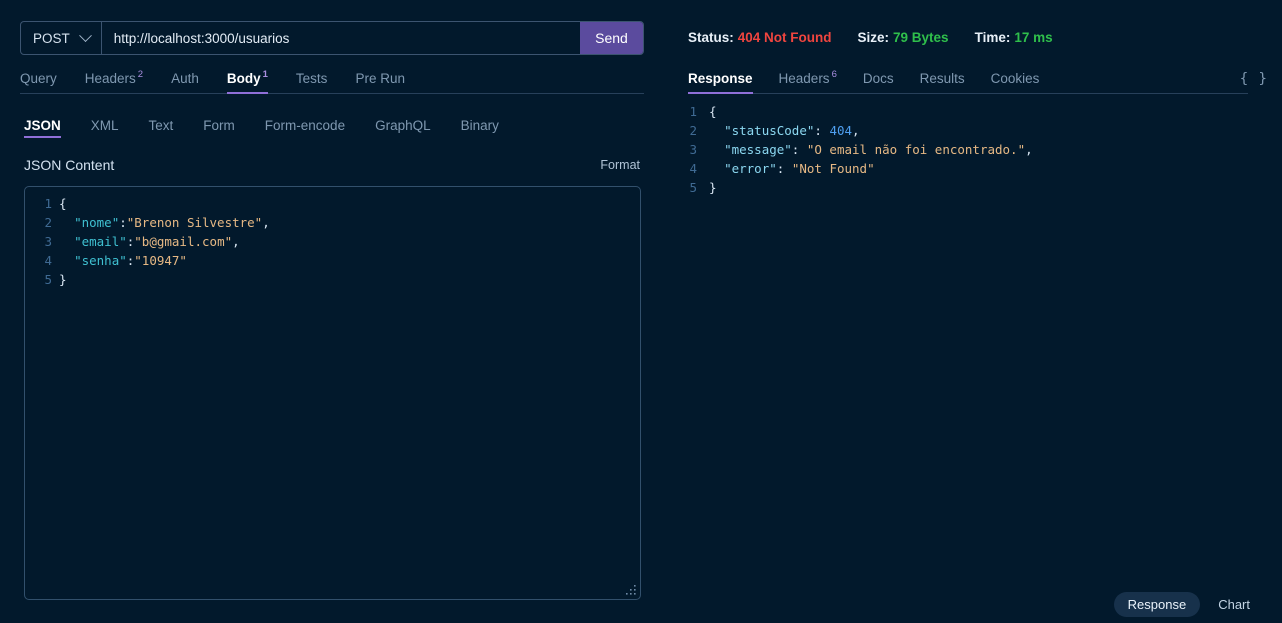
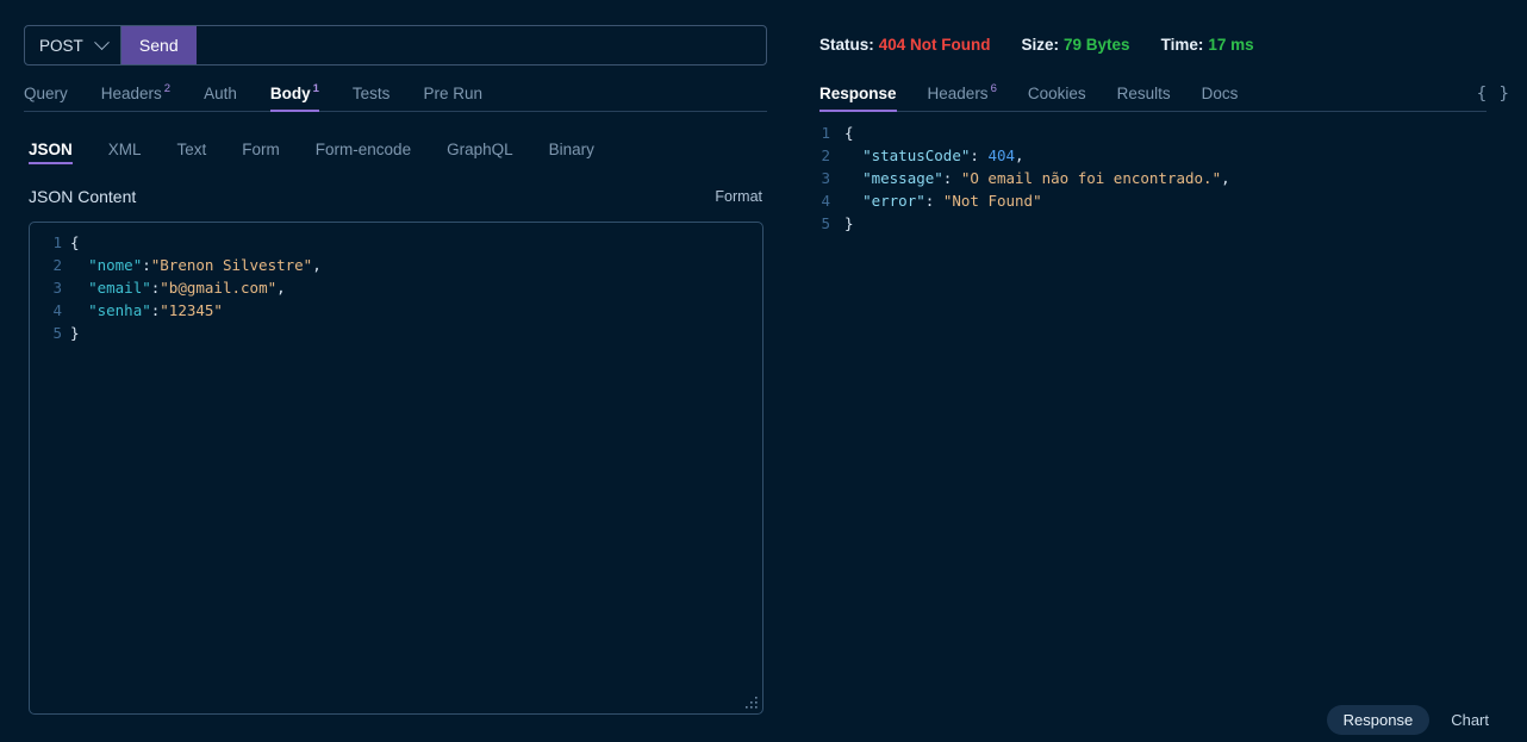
  POST
- http://localhost:3000/usuarios
  Send
  Query
  Headers
  2
  Auth
  Body
  1
  Tests
  Pre Run
  JSON
  XML
  Text
  Form
  Form-encode
  GraphQL
  Binary
  JSON Content
  Format
  1
  {
  2
  "nome":"Brenon Silvestre",
  3
  "email":"b@gmail.com",
  4
- "senha":"10947"
+ "senha":"12345"
  5
  }
  Status: 404 Not Found
  Size: 79 Bytes
  Time: 17 ms
  Response
  Headers
  6
- Docs
+ Cookies
  Results
- Cookies
+ Docs
  { }
  1
  {
  2
  "statusCode": 404,
  3
  "message": "O email não foi encontrado.",
  4
  "error": "Not Found"
  5
  }
  Response
  Chart
